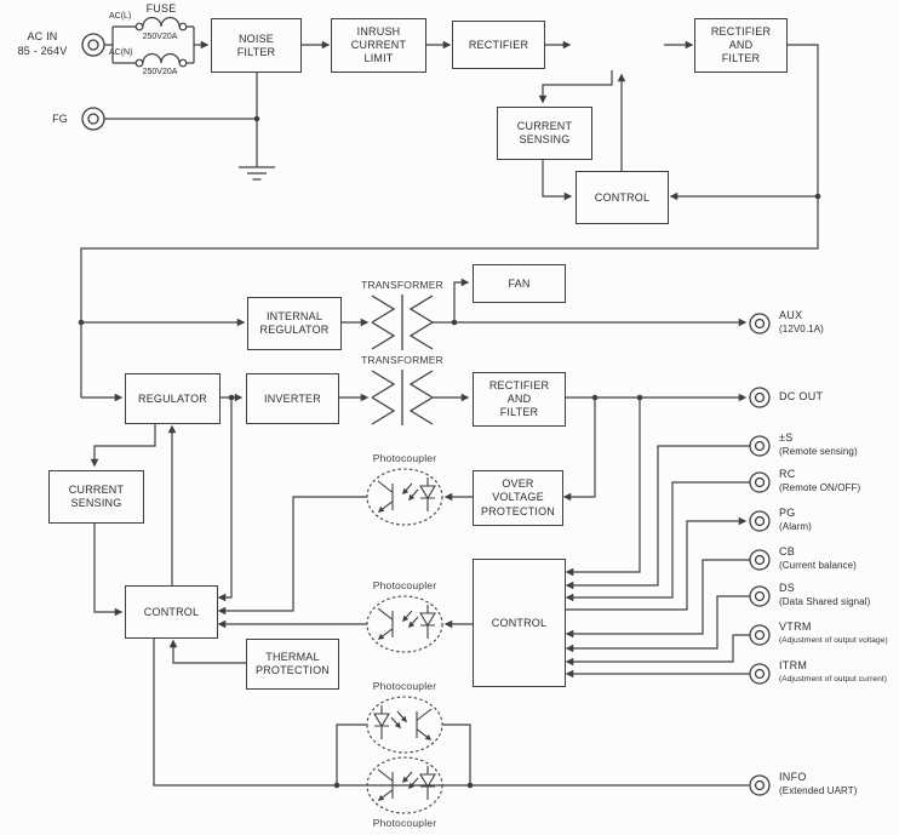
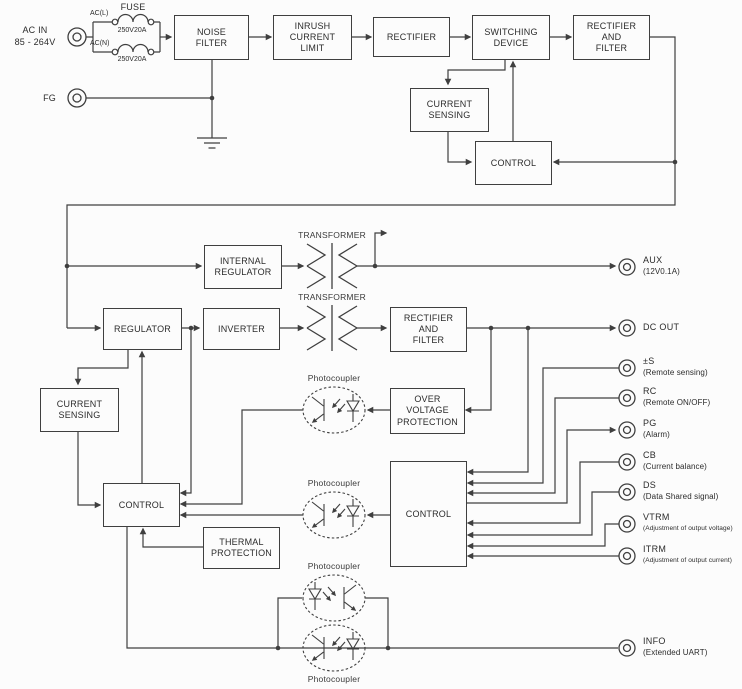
  NOISE
  FILTER
  INRUSH
  CURRENT
  LIMIT
  RECTIFIER
+ SWITCHING
+ DEVICE
  RECTIFIER
  AND
  FILTER
  CURRENT
  SENSING
  CONTROL
  INTERNAL
  REGULATOR
- FAN
  REGULATOR
  INVERTER
  RECTIFIER
  AND
  FILTER
  CURRENT
  SENSING
  OVER
  VOLTAGE
  PROTECTION
  CONTROL
  THERMAL
  PROTECTION
  CONTROL
  AC IN
  85 - 264V
  FG
  FUSE
  TRANSFORMER
  TRANSFORMER
  Photocoupler
  Photocoupler
  Photocoupler
  Photocoupler
  AUX
  (12V0.1A)
  DC OUT
  ±S
  (Remote sensing)
  RC
  (Remote ON/OFF)
  PG
  (Alarm)
  CB
  (Current balance)
  DS
  (Data Shared signal)
  VTRM
  ITRM
  INFO
  (Extended UART)
